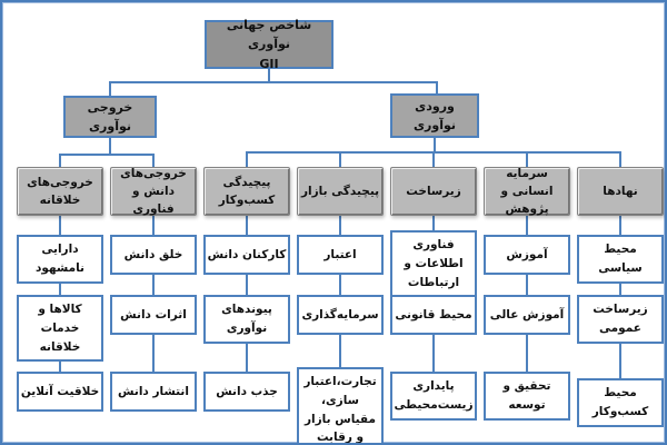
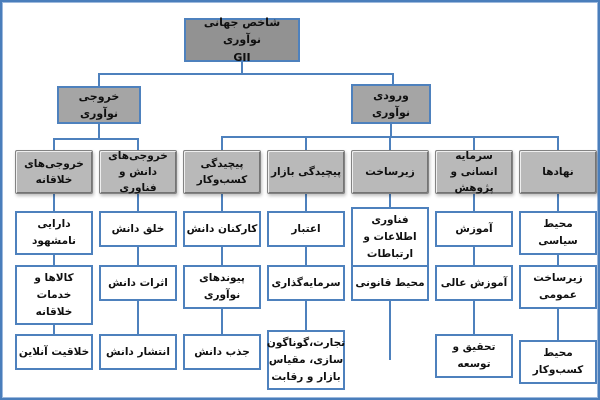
  شاخص جهانی نوآوری
  GII
  خروجی نوآوری
  ورودی نوآوری
  خروجی‌های خلاقانه
  دارایی نامشهود
  کالاها و خدمات خلاقانه
  خلاقیت آنلاین
  خروجی‌های دانش و فناوری
  خلق دانش
  اثرات دانش
  انتشار دانش
  پیچیدگی کسب‌وکار
  کارکنان دانش
  پیوندهای نوآوری
  جذب دانش
  پیچیدگی بازار
  اعتبار
  سرمایه‌گذاری
- تجارت،اعتبار سازی، مقیاس بازار و رقابت
+ تجارت،گوناگون سازی، مقیاس بازار و رقابت
  زیرساخت
  فناوری اطلاعات و ارتباطات
  محیط قانونی
- پایداری زیست‌محیطی
  سرمایه انسانی و پژوهش
  آموزش
  آموزش عالی
  تحقیق و توسعه
  نهادها
  محیط سیاسی
  زیرساخت عمومی
  محیط کسب‌وکار
